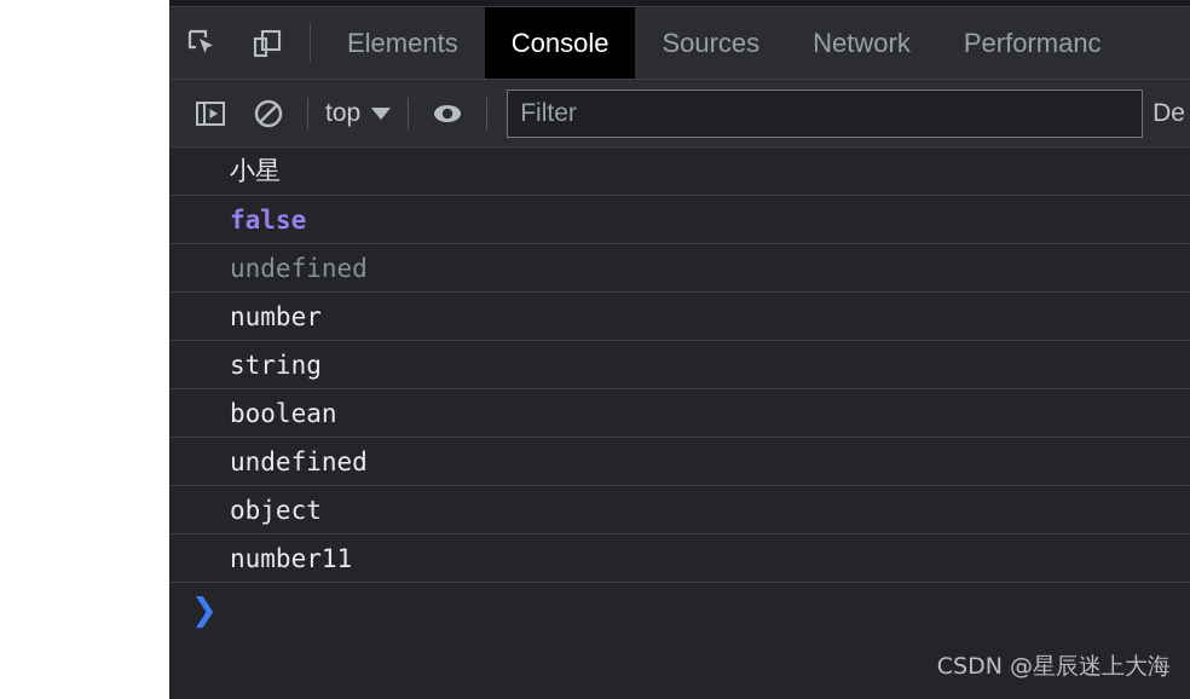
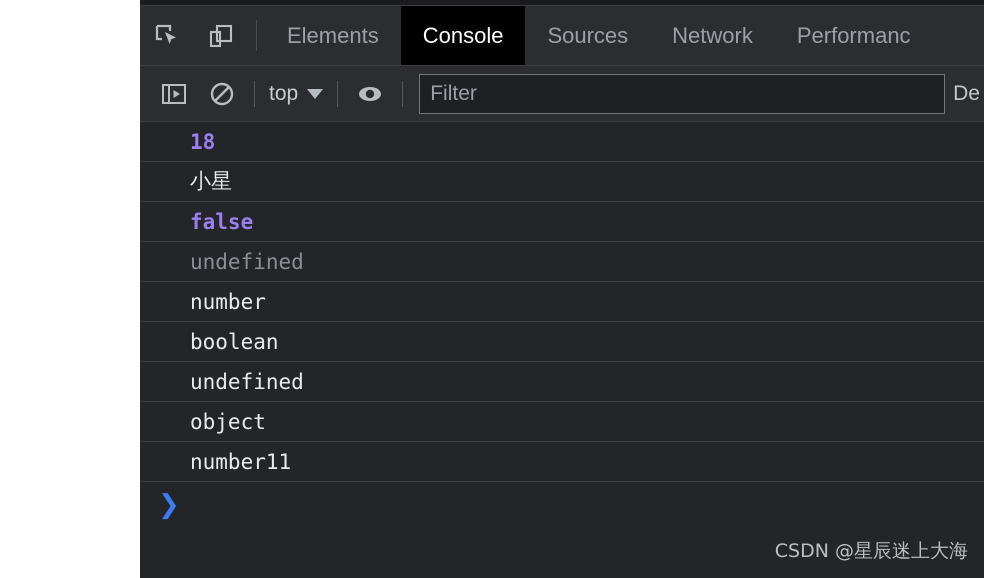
  Elements
  Console
  Sources
  Network
  Performanc
  top
  Filter
  De
+ 18
  小星
  false
  undefined
  number
- string
  boolean
  undefined
  object
  number11
  ❯
  CSDN @星辰迷上大海
